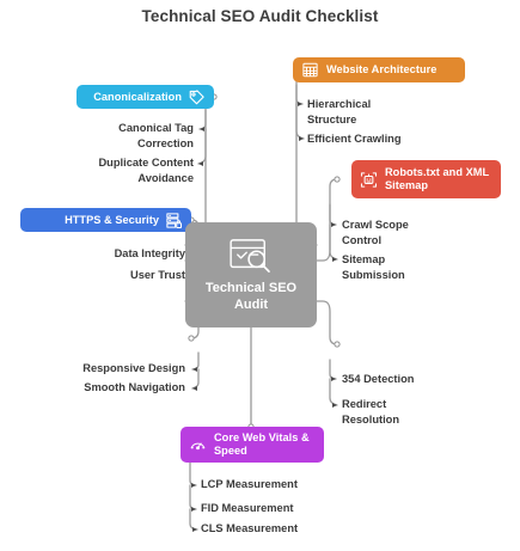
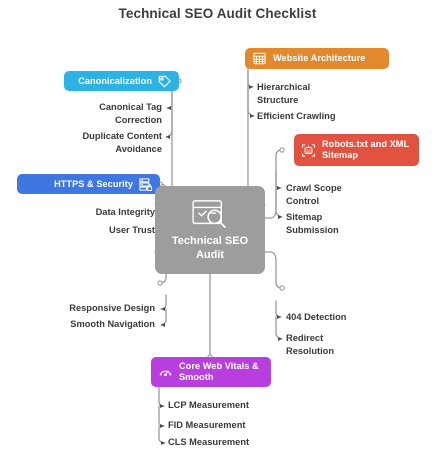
  Technical SEO Audit Checklist
  Technical SEO Audit
  Canonicalization
  Canonical Tag Correction
  Duplicate Content Avoidance
  HTTPS & Security
  Data Integrity
  User Trust
  Responsive Design
  Smooth Navigation
- Core Web Vitals & Speed
+ Core Web Vitals & Smooth
  LCP Measurement
  FID Measurement
  CLS Measurement
- 354 Detection
+ 404 Detection
  Redirect Resolution
  Robots.txt and XML Sitemap
  Crawl Scope Control
  Sitemap Submission
  Website Architecture
  Hierarchical Structure
  Efficient Crawling
